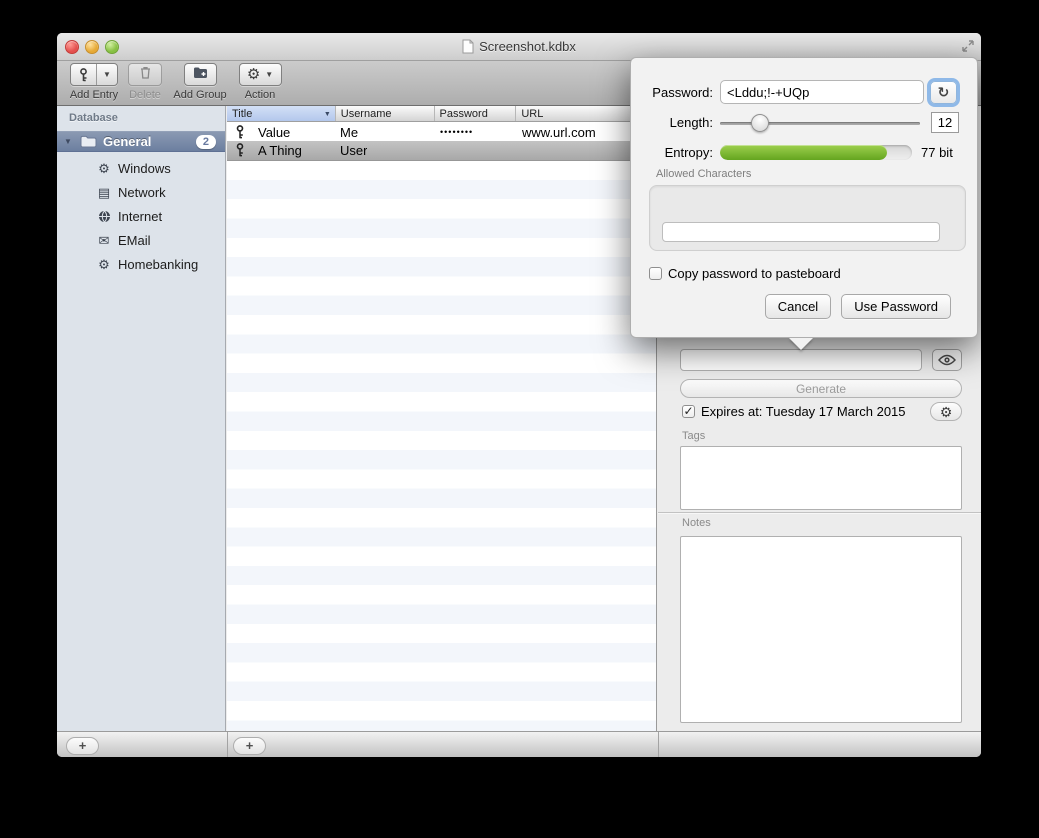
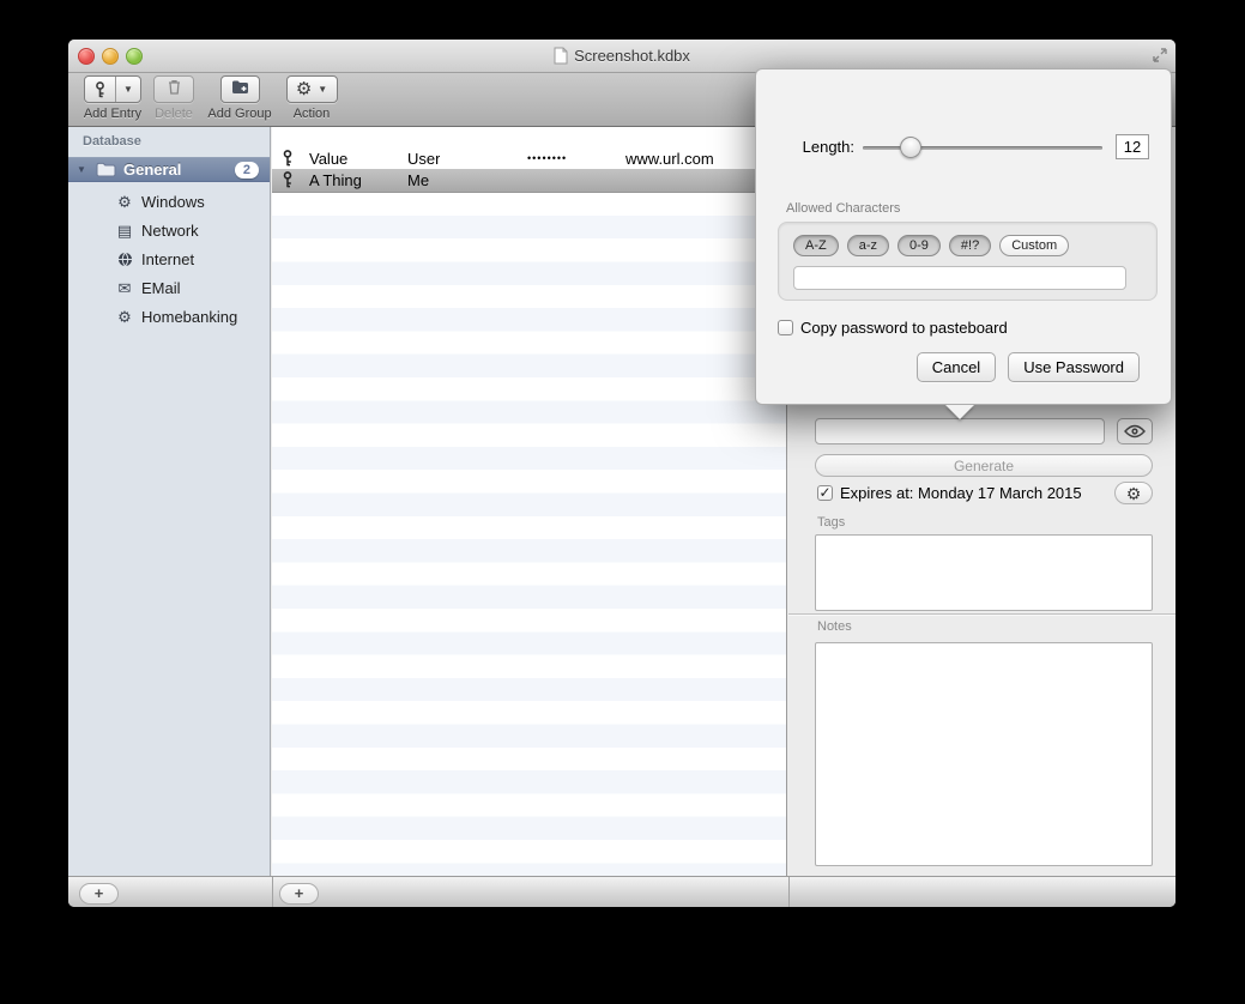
  Screenshot.kdbx
  ▼
  Add Entry
  Delete
  Add Group
  ⚙
  ▼
  Action
  Database
  ▼
  General
  2
  ⚙
  Windows
  ▤
  Network
  Internet
  ✉
  EMail
  ⚙
  Homebanking
- Title
- Username
- Password
- URL
  Value
- Me
+ User
  ••••••••
  www.url.com
  A Thing
- User
+ Me
  Generate
- Expires at: Tuesday 17 March 2015
+ Expires at: Monday 17 March 2015
  ⚙
  Tags
  Notes
  +
  +
- Password:
- <Lddu;!-+UQp
- ↻
  Length:
  12
- Entropy:
- 77 bit
  Allowed Characters
+ A-Z
+ a-z
+ 0-9
+ #!?
+ Custom
  Copy password to pasteboard
  Cancel
  Use Password
